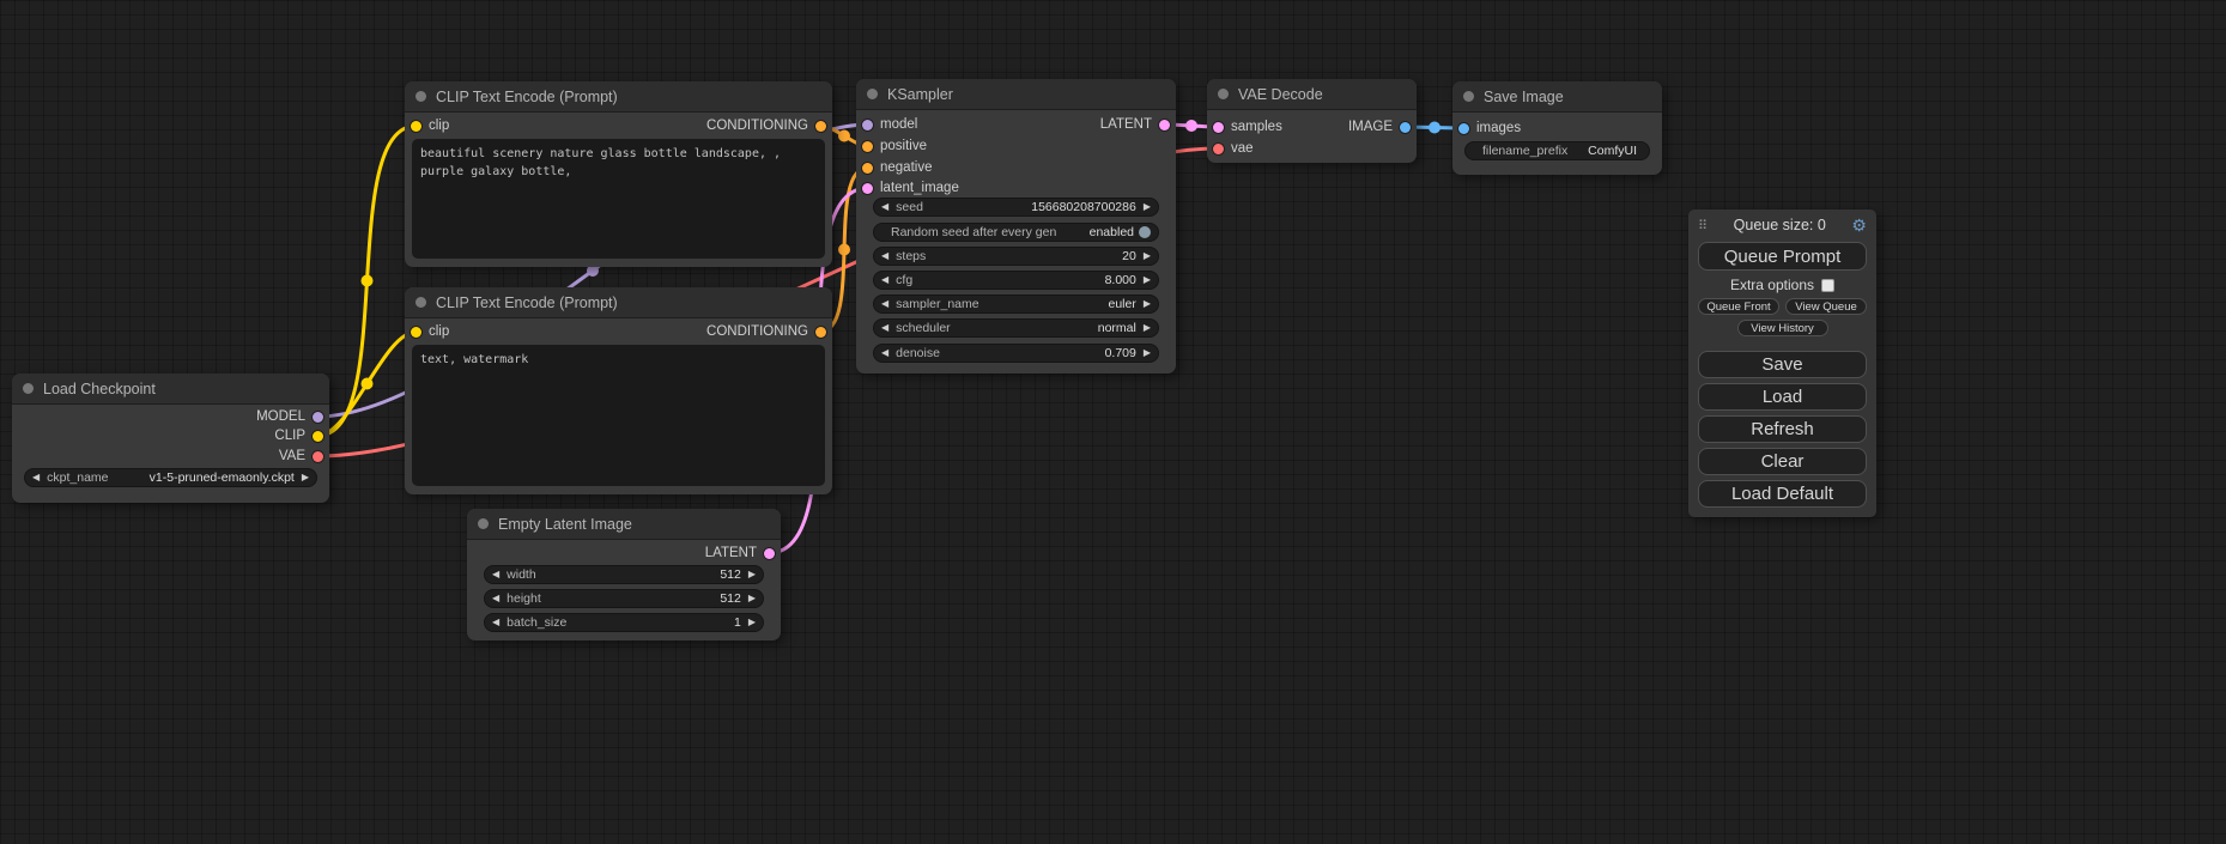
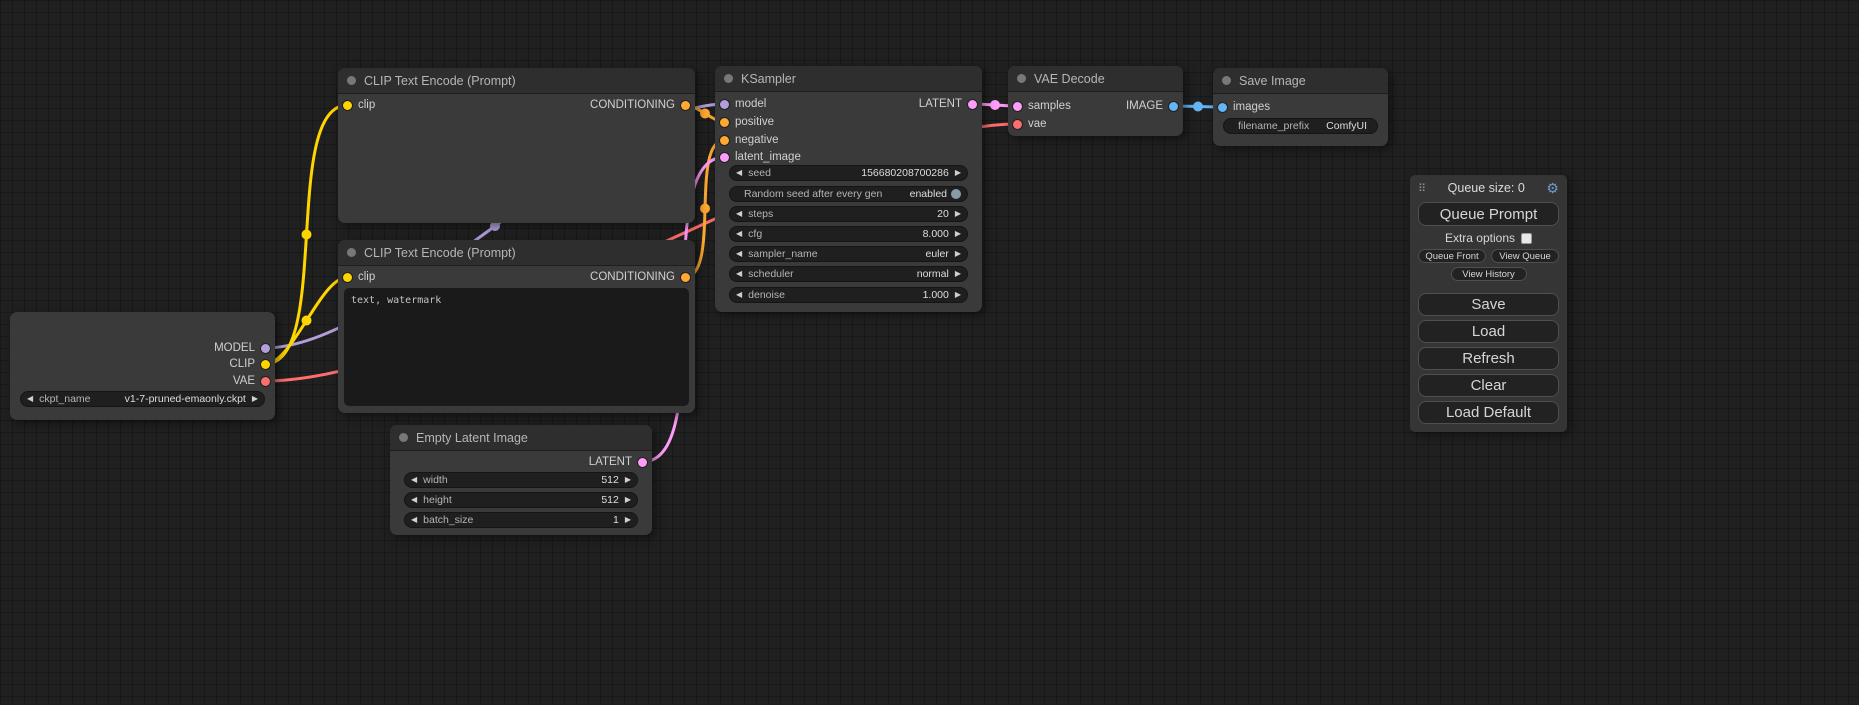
- Load Checkpoint
  MODEL
  CLIP
  VAE
  ◀
  ckpt_name
- v1-5-pruned-emaonly.ckpt
+ v1-7-pruned-emaonly.ckpt
  ▶
  CLIP Text Encode (Prompt)
  clip
  CONDITIONING
- beautiful scenery nature glass bottle landscape, , purple galaxy bottle,
  CLIP Text Encode (Prompt)
  clip
  CONDITIONING
  text, watermark
  Empty Latent Image
  LATENT
  ◀
  width
  512
  ▶
  ◀
  height
  512
  ▶
  ◀
  batch_size
  1
  ▶
  KSampler
  model
  positive
  negative
  latent_image
  LATENT
  ◀
  seed
  156680208700286
  ▶
  Random seed after every gen
  enabled
  ◀
  steps
  20
  ▶
  ◀
  cfg
  8.000
  ▶
  ◀
  sampler_name
  euler
  ▶
  ◀
  scheduler
  normal
  ▶
  ◀
  denoise
- 0.709
+ 1.000
  ▶
  VAE Decode
  samples
  vae
  IMAGE
  Save Image
  images
  filename_prefix
  ComfyUI
  ⠿
  Queue size: 0
  ⚙
  Queue Prompt
  Extra options
  Queue Front
  View Queue
  View History
  Save
  Load
  Refresh
  Clear
  Load Default
